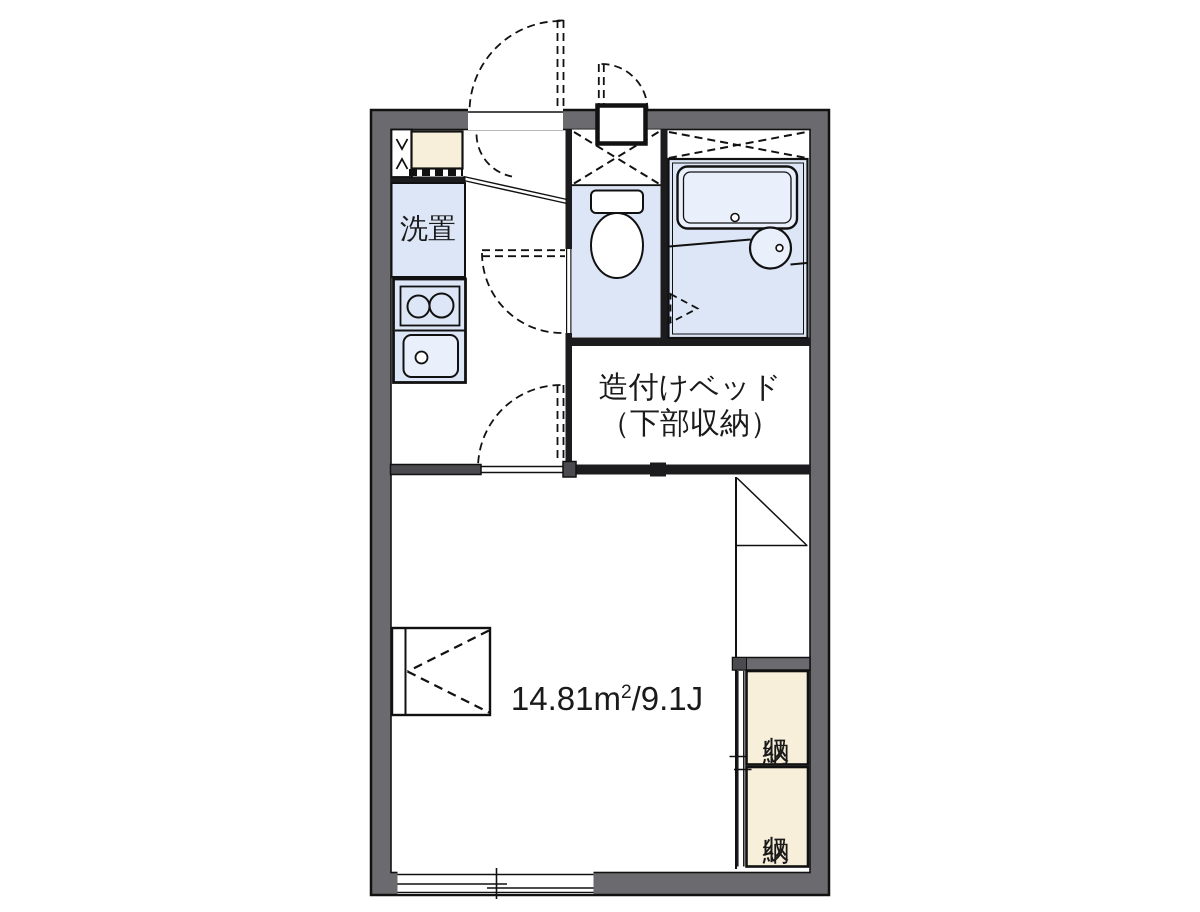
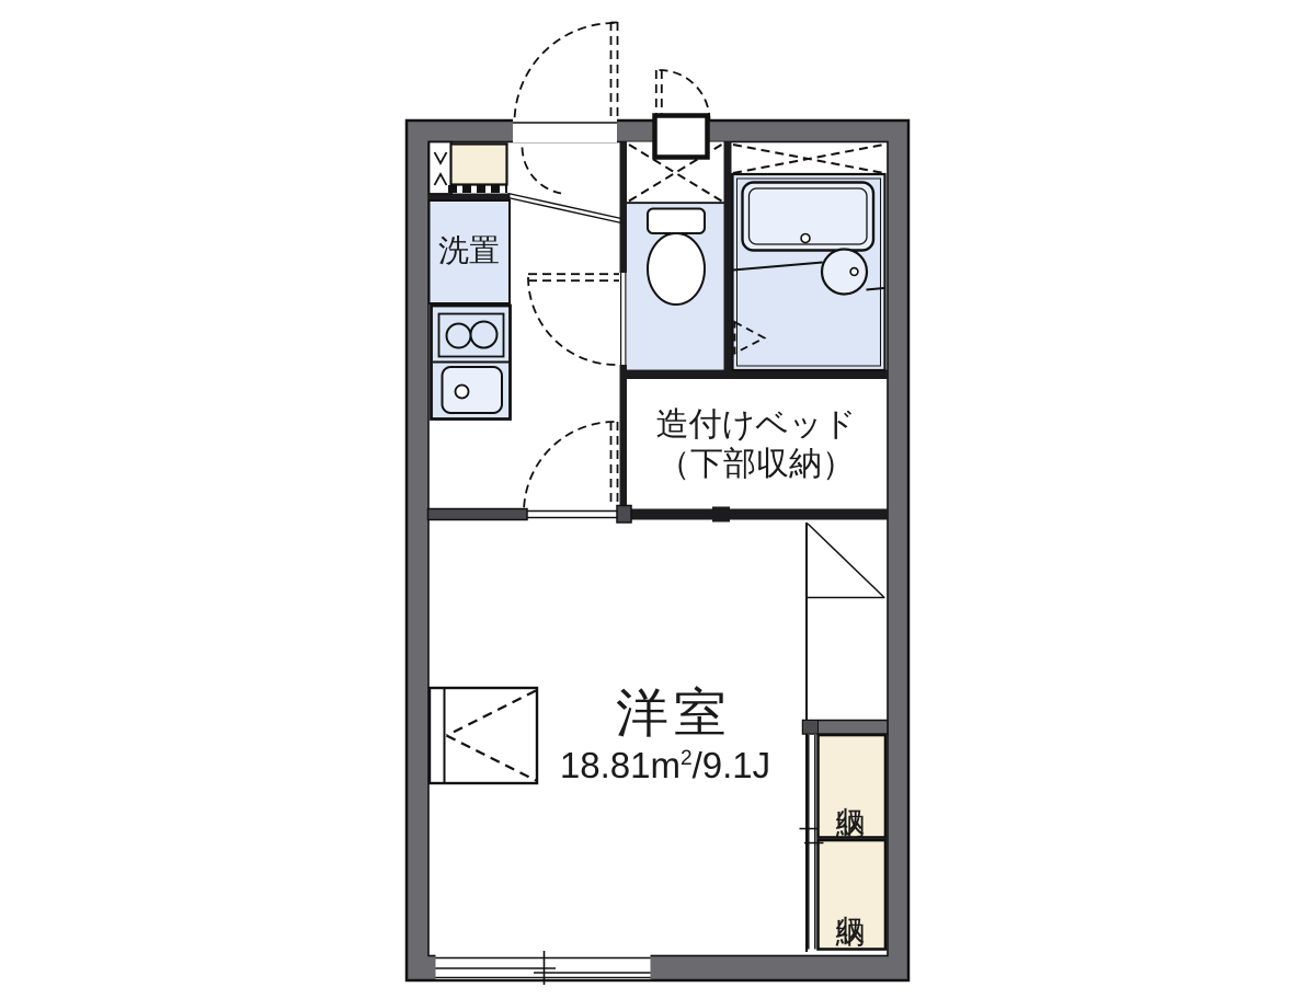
  洗置
  造付けベッド
  （下部収納）
+ 洋室
- 14.81m2/9.1J
+ 18.81m2/9.1J
